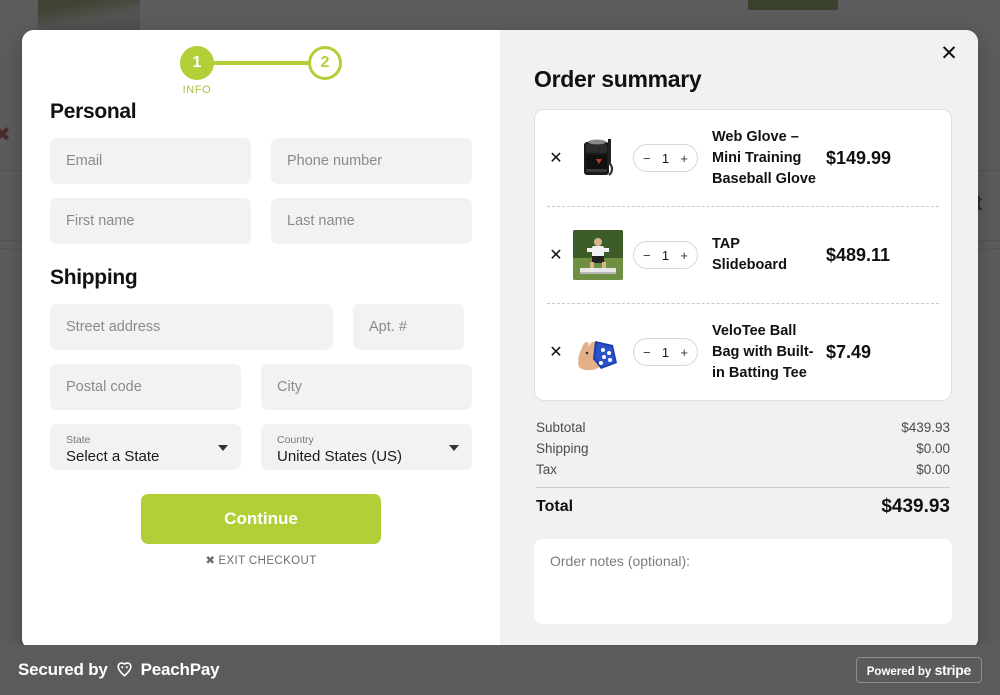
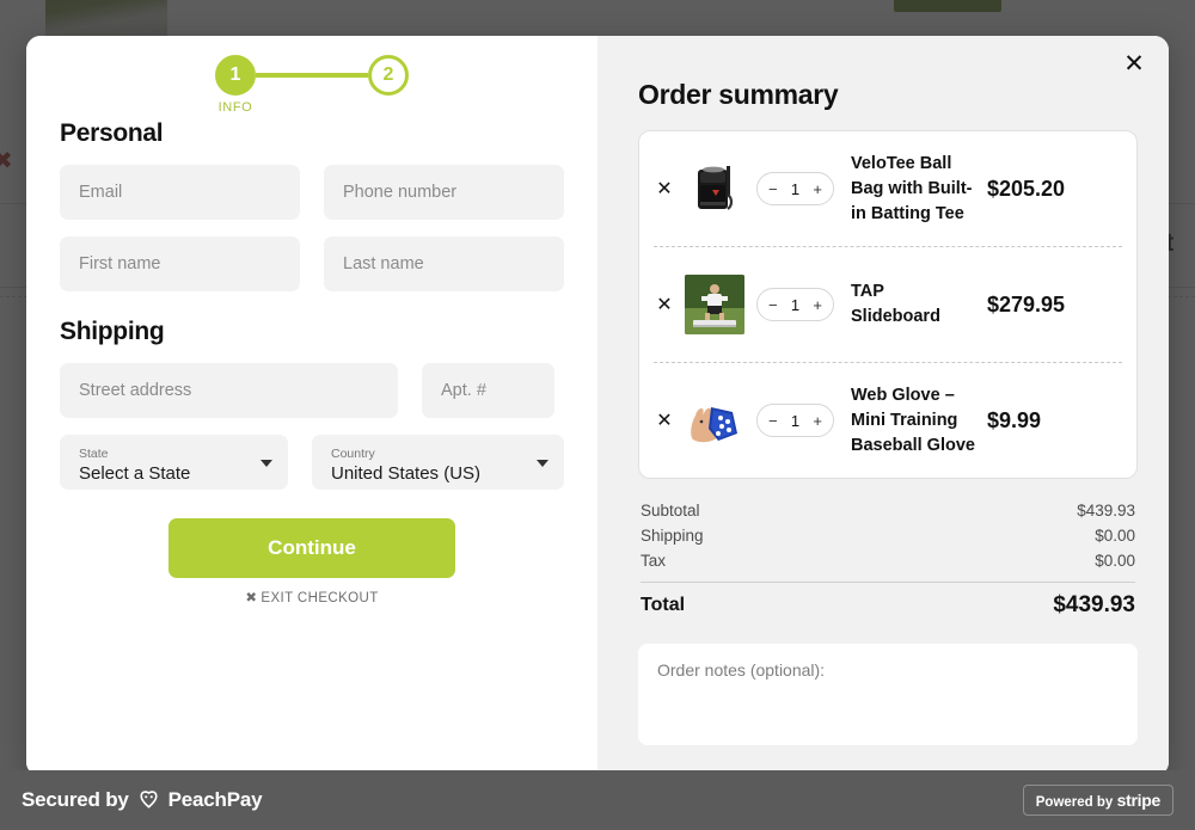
  ✖
  1
  INFO
  2
  Personal
  Email
  Phone number
  First name
  Last name
  Shipping
  Street address
  Apt. #
- Postal code
- City
  State
  Select a State
  Country
  United States (US)
  Continue
  ✖ EXIT CHECKOUT
  ✕
  Order summary
  ✕
  −
  1
  +
- Web Glove – Mini Training Baseball Glove
+ VeloTee Ball Bag with Built-in Batting Tee
- $149.99
+ $205.20
  ✕
  −
  1
  +
  TAP Slideboard
- $489.11
+ $279.95
  ✕
  −
  1
  +
- VeloTee Ball Bag with Built-in Batting Tee
+ Web Glove – Mini Training Baseball Glove
- $7.49
+ $9.99
  Subtotal
  $439.93
  Shipping
  $0.00
  Tax
  $0.00
  Total
  $439.93
  Order notes (optional):
  Secured by
  PeachPay
  Powered by stripe
